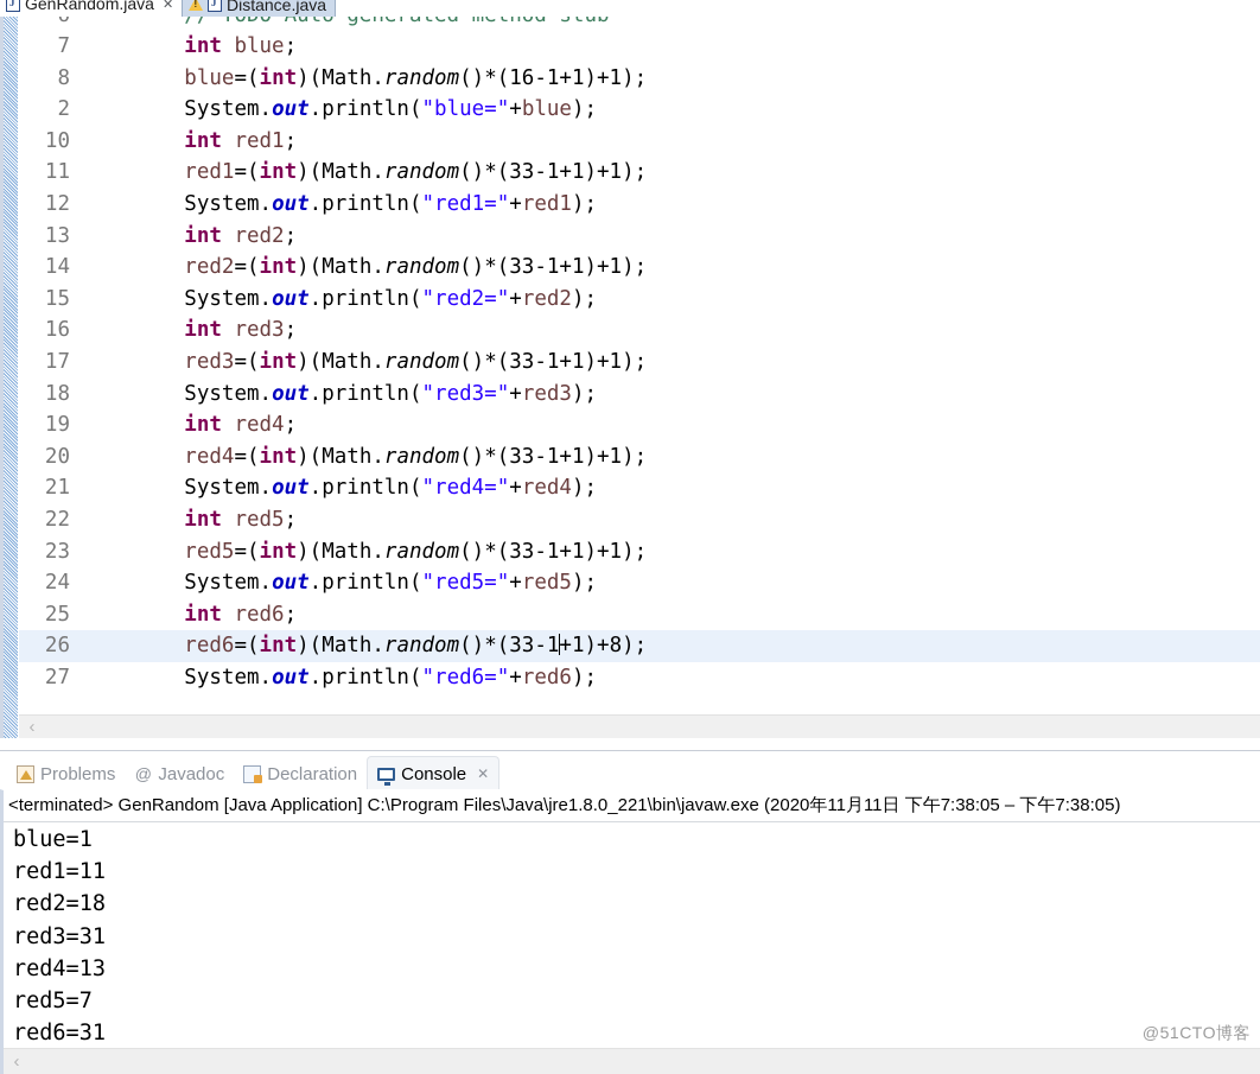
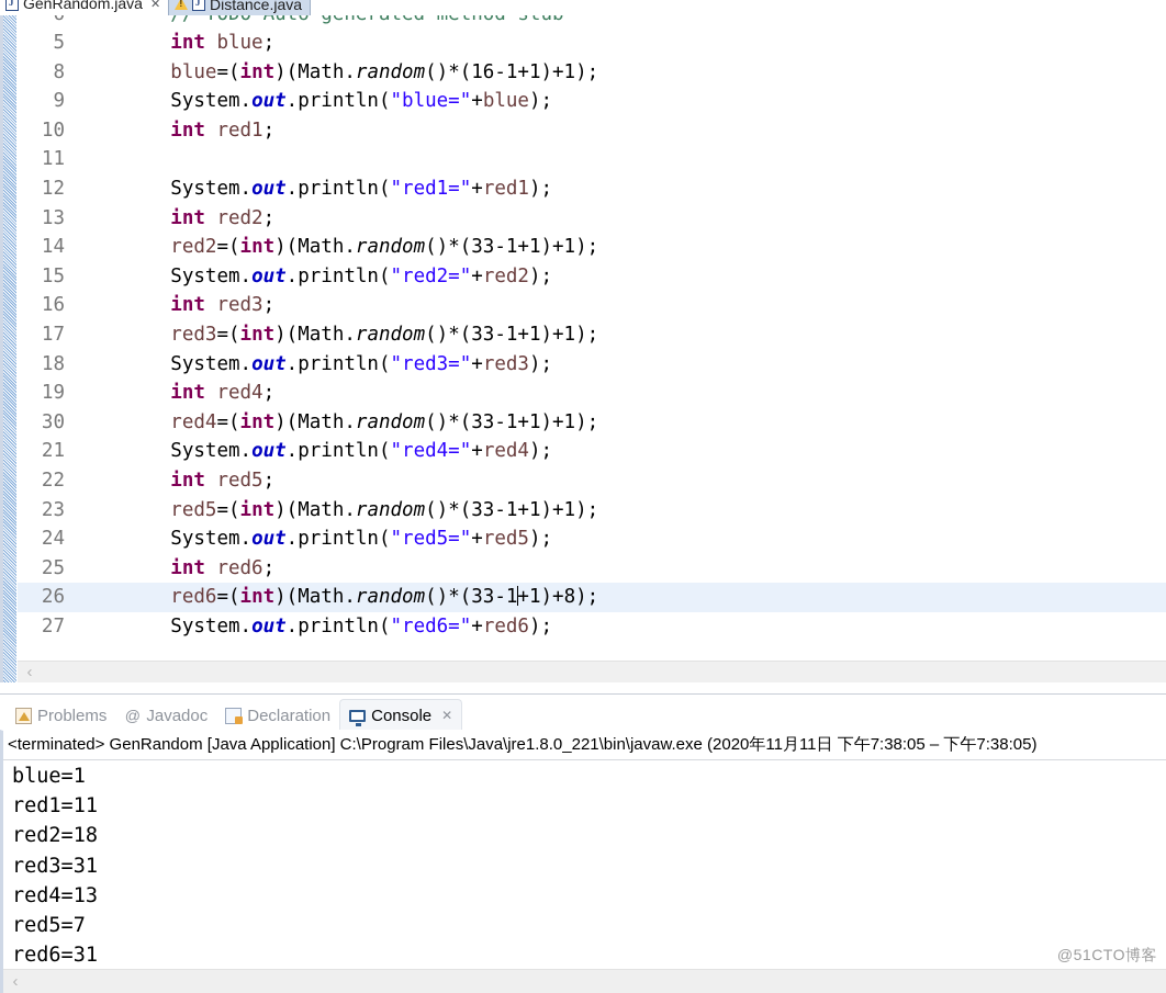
  GenRandom.java
  ✕
  Distance.java
- 7
+ 5
  int blue;
  8
  blue=(int)(Math.random()*(16-1+1)+1);
- 2
+ 9
  System.out.println("blue="+blue);
  10
  int red1;
  11
- red1=(int)(Math.random()*(33-1+1)+1);
  12
  System.out.println("red1="+red1);
  13
  int red2;
  14
  red2=(int)(Math.random()*(33-1+1)+1);
  15
  System.out.println("red2="+red2);
  16
  int red3;
  17
  red3=(int)(Math.random()*(33-1+1)+1);
  18
  System.out.println("red3="+red3);
  19
  int red4;
- 20
+ 30
  red4=(int)(Math.random()*(33-1+1)+1);
  21
  System.out.println("red4="+red4);
  22
  int red5;
  23
  red5=(int)(Math.random()*(33-1+1)+1);
  24
  System.out.println("red5="+red5);
  25
  int red6;
  26
  red6=(int)(Math.random()*(33-1+1)+8);
  27
  System.out.println("red6="+red6);
  ‹
  Problems
  @
  Javadoc
  Declaration
  Console
  ✕
  <terminated> GenRandom [Java Application] C:\Program Files\Java\jre1.8.0_221\bin\javaw.exe (2020年11月11日 下午7:38:05 – 下午7:38:05)
  blue=1
  red1=11
  red2=18
  red3=31
  red4=13
  red5=7
  red6=31
  ‹
  @51CTO博客
